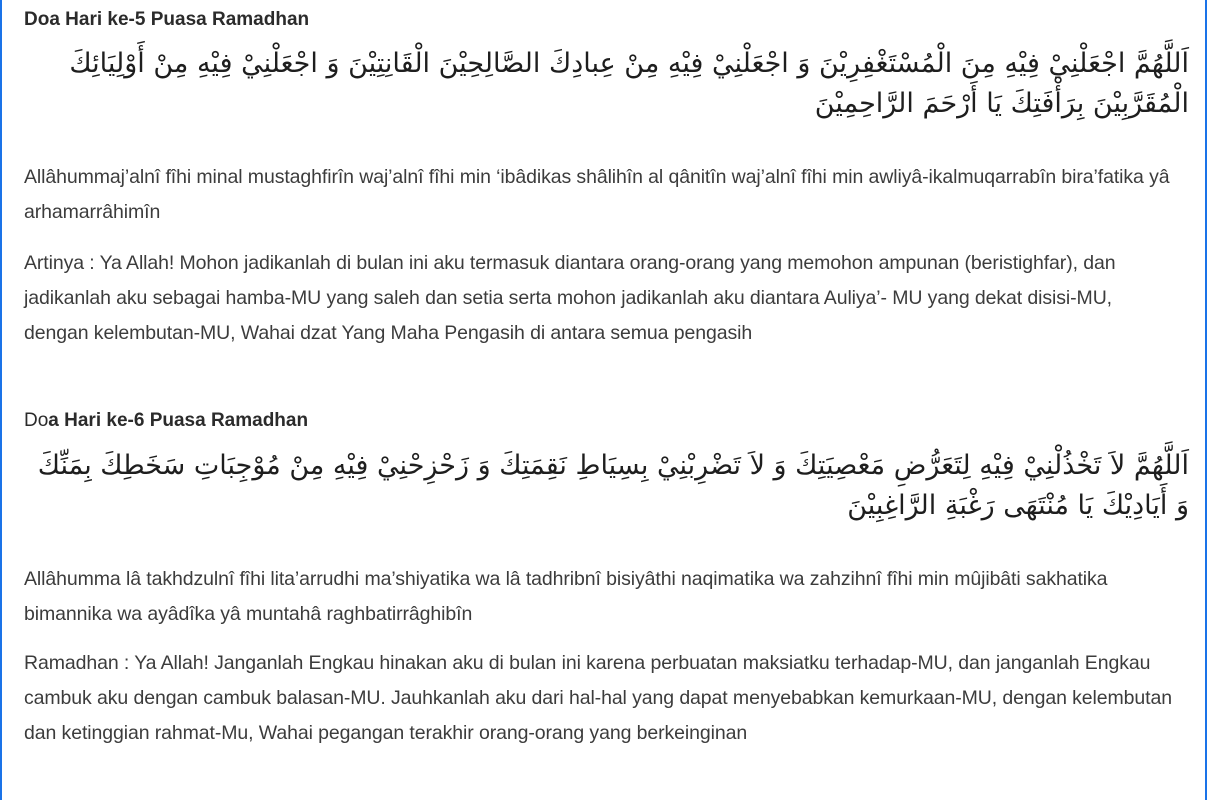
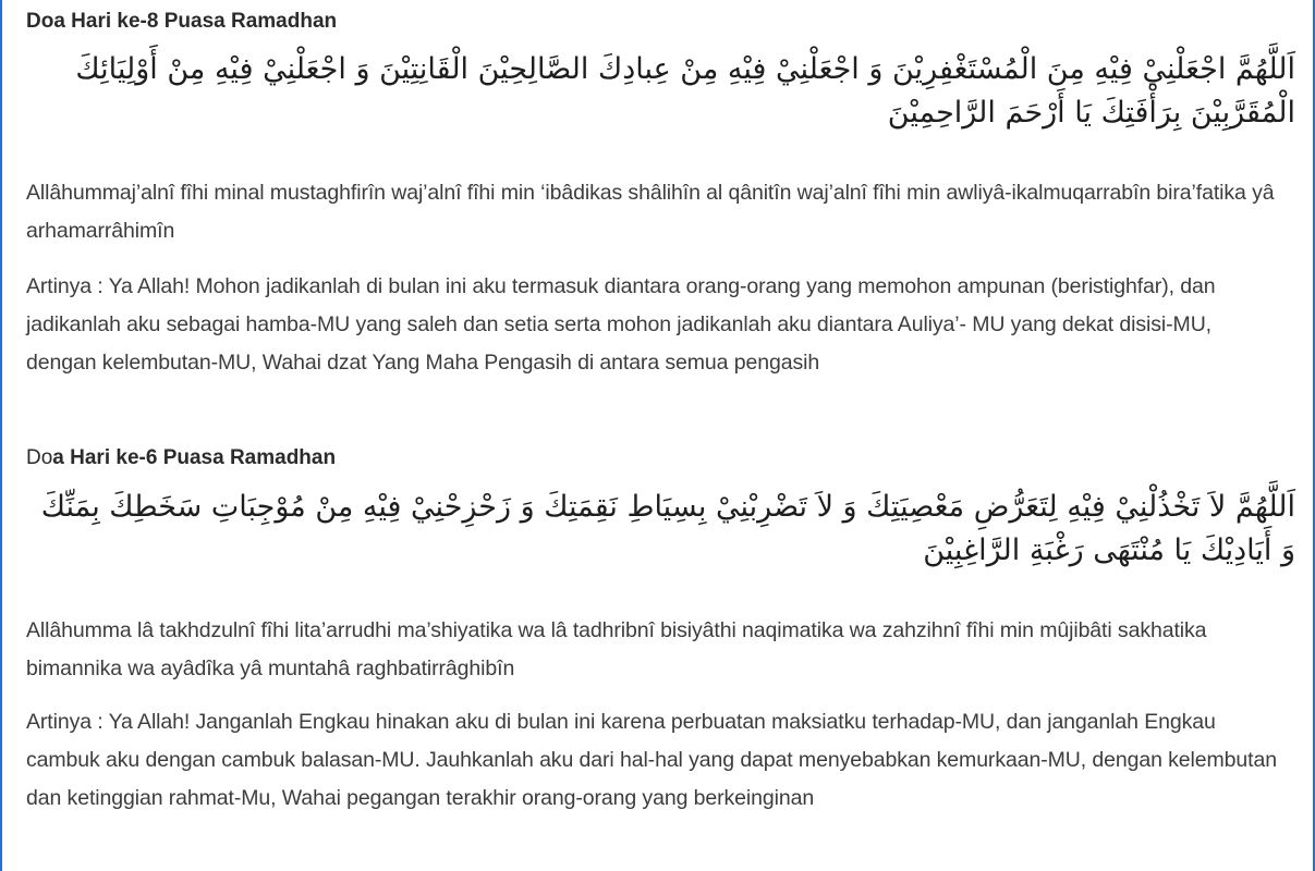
- Doa Hari ke-5 Puasa Ramadhan
+ Doa Hari ke-8 Puasa Ramadhan
  اَللَّهُمَّ اجْعَلْنِيْ فِيْهِ مِنَ الْمُسْتَغْفِرِيْنَ وَ اجْعَلْنِيْ فِيْهِ مِنْ عِبادِكَ الصَّالِحِيْنَ الْقَانِتِيْنَ وَ اجْعَلْنِيْ فِيْهِ مِنْ أَوْلِيَائِكَ الْمُقَرَّبِيْنَ بِرَأْفَتِكَ يَا أَرْحَمَ الرَّاحِمِيْنَ
  Allâhummaj’alnî fîhi minal mustaghfirîn waj’alnî fîhi min ‘ibâdikas shâlihîn al qânitîn waj’alnî fîhi min awliyâ-ikalmuqarrabîn bira’fatika yâ arhamarrâhimîn
  Artinya : Ya Allah! Mohon jadikanlah di bulan ini aku termasuk diantara orang-orang yang memohon ampunan (beristighfar), dan jadikanlah aku sebagai hamba-MU yang saleh dan setia serta mohon jadikanlah aku diantara Auliya’- MU yang dekat disisi-MU, dengan kelembutan-MU, Wahai dzat Yang Maha Pengasih di antara semua pengasih
  Doa Hari ke-6 Puasa Ramadhan
  اَللَّهُمَّ لاَ تَخْذُلْنِيْ فِيْهِ لِتَعَرُّضِ مَعْصِيَتِكَ وَ لاَ تَضْرِبْنِيْ بِسِيَاطِ نَقِمَتِكَ وَ زَحْزِحْنِيْ فِيْهِ مِنْ مُوْجِبَاتِ سَخَطِكَ بِمَنِّكَ وَ أَيَادِيْكَ يَا مُنْتَهَى رَغْبَةِ الرَّاغِبِيْنَ
  Allâhumma lâ takhdzulnî fîhi lita’arrudhi ma’shiyatika wa lâ tadhribnî bisiyâthi naqimatika wa zahzihnî fîhi min mûjibâti sakhatika bimannika wa ayâdîka yâ muntahâ raghbatirrâghibîn
- Ramadhan : Ya Allah! Janganlah Engkau hinakan aku di bulan ini karena perbuatan maksiatku terhadap-MU, dan janganlah Engkau cambuk aku dengan cambuk balasan-MU. Jauhkanlah aku dari hal-hal yang dapat menyebabkan kemurkaan-MU, dengan kelembutan dan ketinggian rahmat-Mu, Wahai pegangan terakhir orang-orang yang berkeinginan
+ Artinya : Ya Allah! Janganlah Engkau hinakan aku di bulan ini karena perbuatan maksiatku terhadap-MU, dan janganlah Engkau cambuk aku dengan cambuk balasan-MU. Jauhkanlah aku dari hal-hal yang dapat menyebabkan kemurkaan-MU, dengan kelembutan dan ketinggian rahmat-Mu, Wahai pegangan terakhir orang-orang yang berkeinginan
